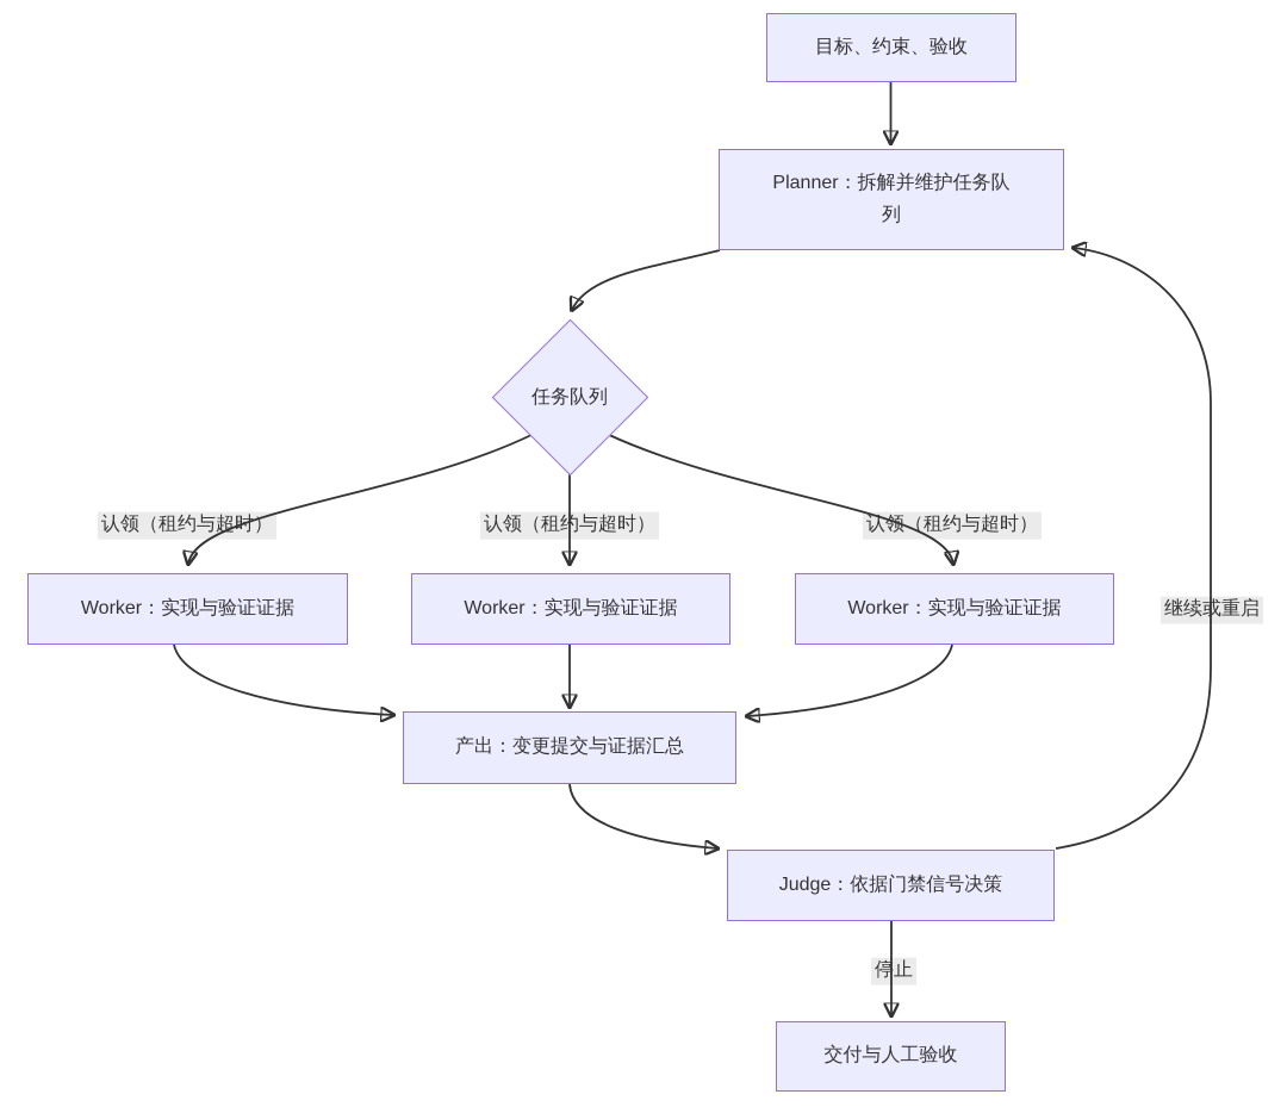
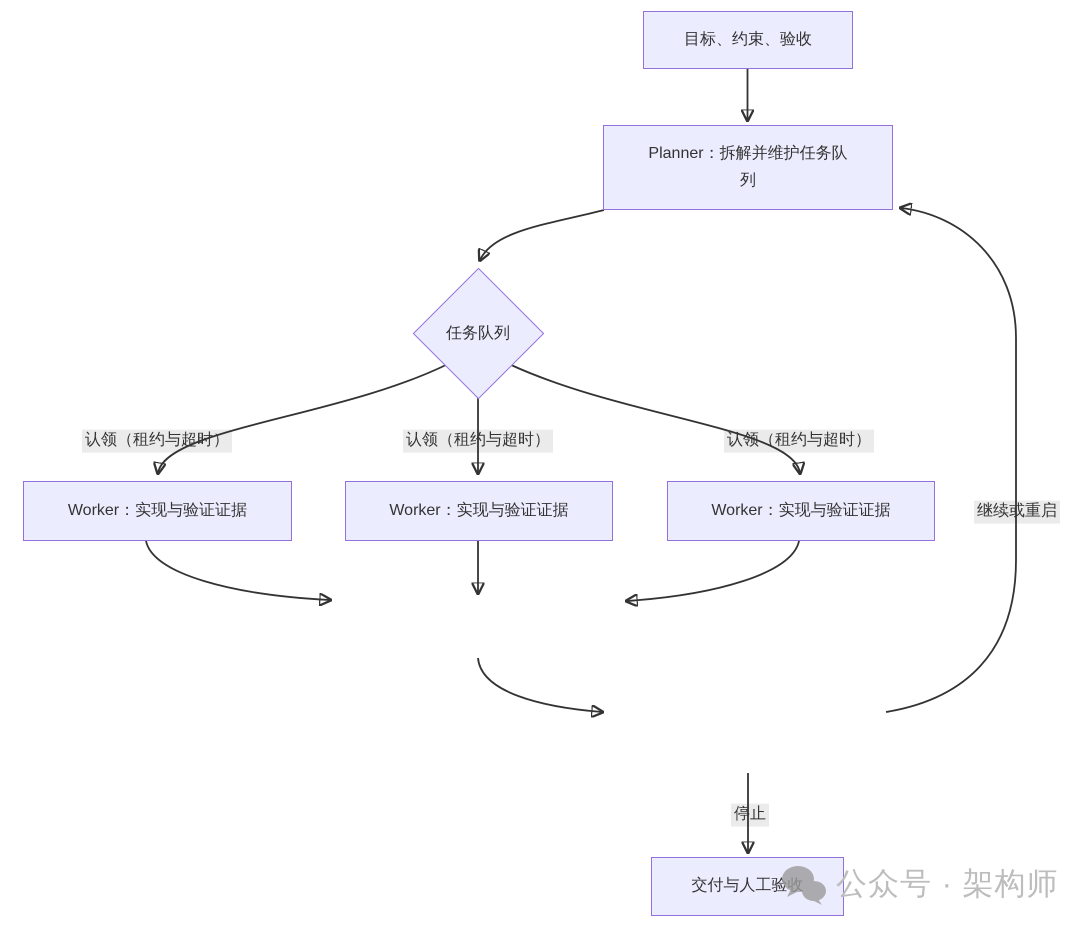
  认领（租约与超）
  认领（租与超时）
  认领（租约与超时）
  继续或重启
  停止
  目标、约束、验收
  Planner：拆解并维护任务队
  列
  任务队列
  Worker：实现与验证证据
  Worker：实现与验证证据
  Worker：实现与验证证据
- 产出：变更提交与证据汇总
- Judge：依据门禁信号决策
  交付与人工验收
+ 公众号 · 架构师
